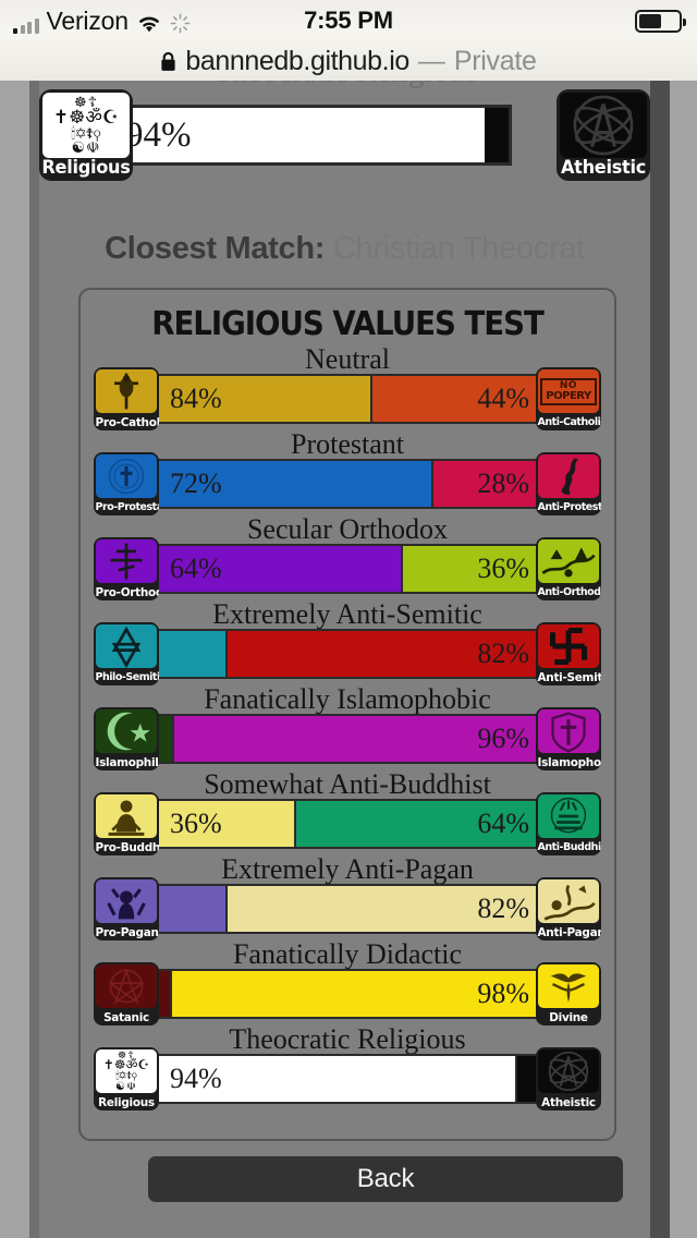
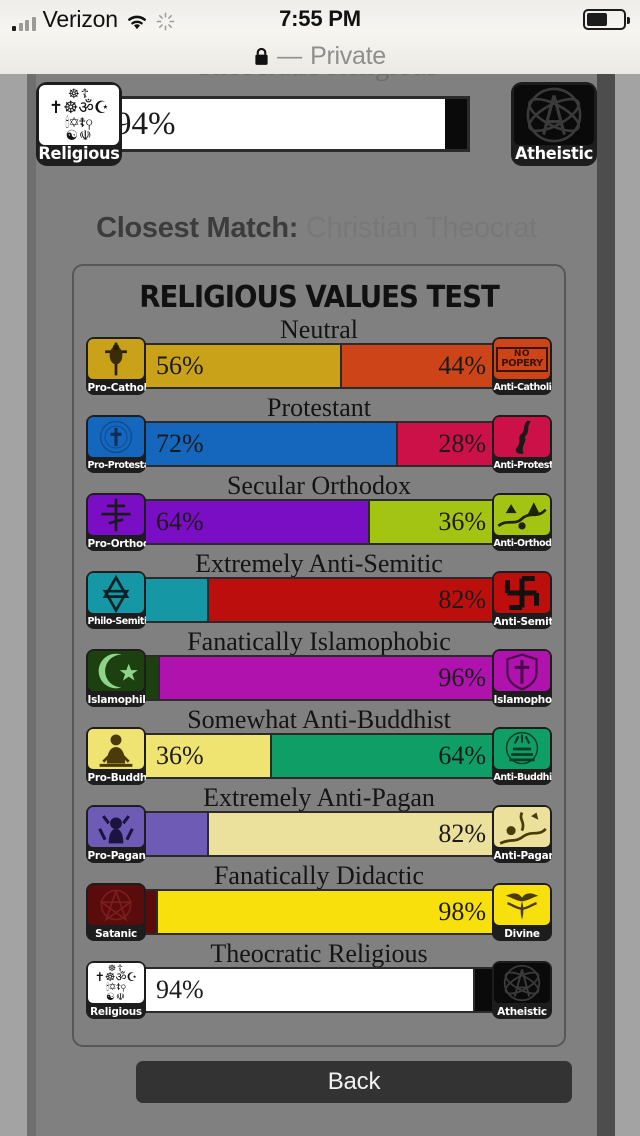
  Verizon
  7:55 PM
- bannnedb.github.io
  —
  Private
  94%
  ☸☦
  ✝☸ॐ☪
  🕯✡☦⚲
  ☯☫
  Religious
  Atheistic
  RELIGIOUS VALUES TEST
  Neutral
- 84%
+ 56%
  44%
  Pro-Cathol
  NO
  POPERY
  Anti-Catholi
  Protestant
  72%
  28%
  Pro-Protest
  Anti-Protest
  Secular Orthodox
  64%
  36%
  Pro-Ortho
  Anti-Orthod
  Extremely Anti-Semitic
  82%
  Philo-Semiti
  Anti-Semit
  Fanatically Islamophobic
  96%
  Islamophil
  Islamopho
  Somewhat Anti-Buddhist
  36%
  64%
  Pro-Buddh
  Anti-Buddhi
  Extremely Anti-Pagan
  82%
  Pro-Pagan
  Anti-Pagan
  Fanatically Didactic
  98%
  Satanic
  Divine
  Theocratic Religious
  94%
  ☸☦
  ✝☸ॐ☪
  🕯✡☦⚲
  ☯☫
  Religious
  Atheistic
  Back
